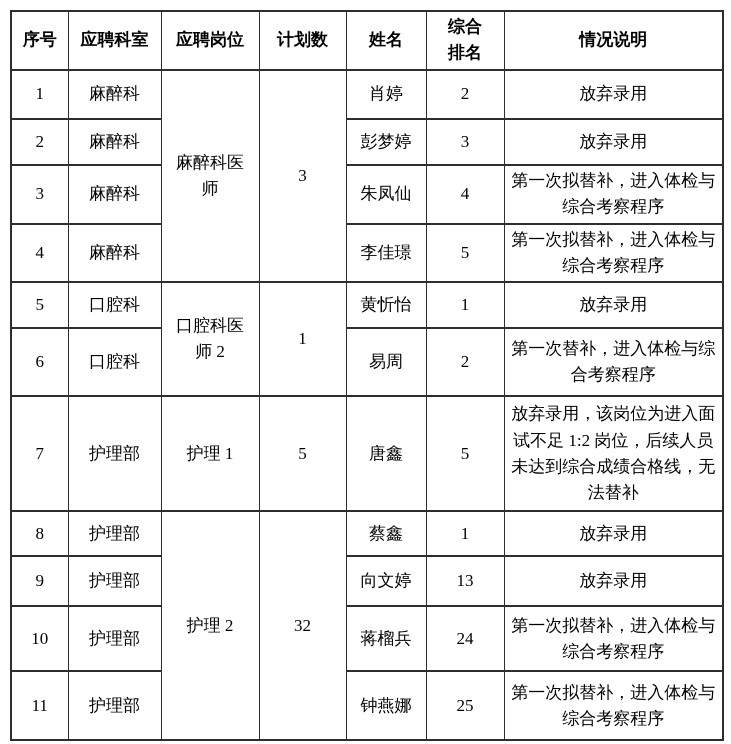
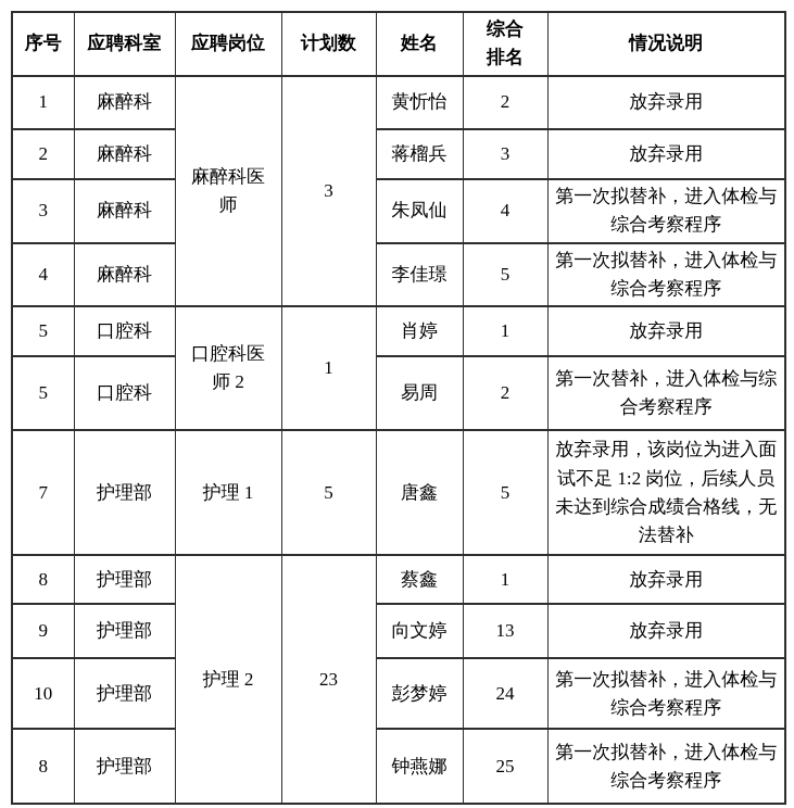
  序号	应聘科室	应聘岗位	计划数	姓名	综合排名	情况说明
- 1	麻醉科	麻醉科医师	3	肖婷	2	放弃录用
+ 1	麻醉科	麻醉科医师	3	黄忻怡	2	放弃录用
- 2	麻醉科	彭梦婷	3	放弃录用
+ 2	麻醉科	蒋榴兵	3	放弃录用
  3	麻醉科	朱凤仙	4	第一次拟替补，进入体检与综合考察程序
  4	麻醉科	李佳璟	5	第一次拟替补，进入体检与综合考察程序
- 5	口腔科	口腔科医师 2	1	黄忻怡	1	放弃录用
+ 5	口腔科	口腔科医师 2	1	肖婷	1	放弃录用
- 6	口腔科	易周	2	第一次替补，进入体检与综合考察程序
+ 5	口腔科	易周	2	第一次替补，进入体检与综合考察程序
  7	护理部	护理 1	5	唐鑫	5	放弃录用，该岗位为进入面试不足 1:2 岗位，后续人员未达到综合成绩合格线，无法替补
- 8	护理部	护理 2	32	蔡鑫	1	放弃录用
+ 8	护理部	护理 2	23	蔡鑫	1	放弃录用
  9	护理部	向文婷	13	放弃录用
- 10	护理部	蒋榴兵	24	第一次拟替补，进入体检与综合考察程序
+ 10	护理部	彭梦婷	24	第一次拟替补，进入体检与综合考察程序
- 11	护理部	钟燕娜	25	第一次拟替补，进入体检与综合考察程序
+ 8	护理部	钟燕娜	25	第一次拟替补，进入体检与综合考察程序
